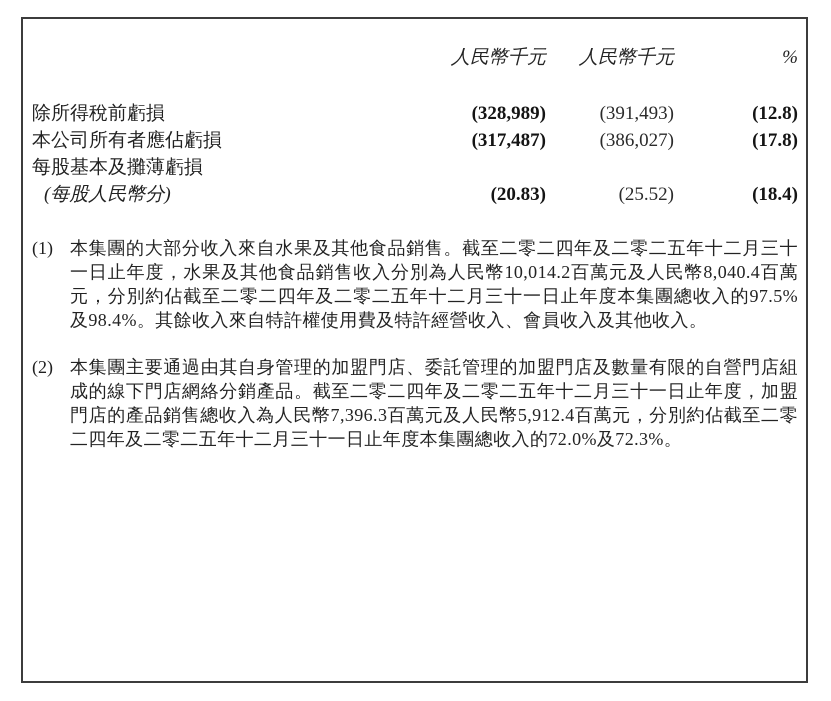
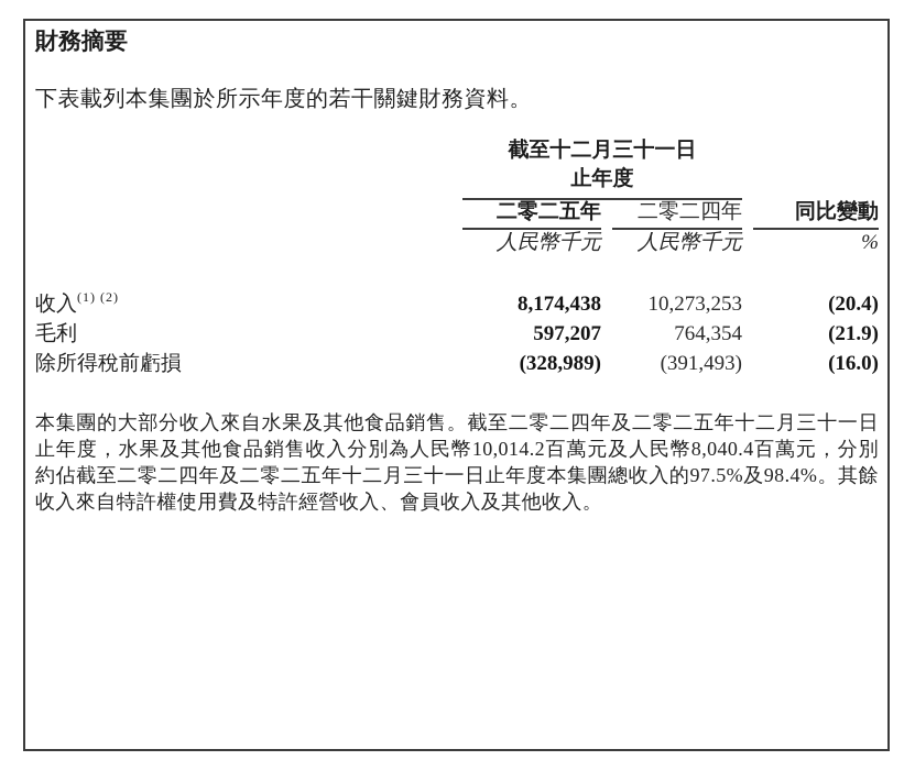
+ 財務摘要
+ 下表載列本集團於所示年度的若干關鍵財務資料。
+ 	截至十二月三十一日 止年度
+ 	二零二五年	二零二四年	同比變動
  	人民幣千元	人民幣千元	%
+ 收入(1) (2)	8,174,438	10,273,253	(20.4)
+ 毛利	597,207	764,354	(21.9)
- 除所得稅前虧損	(328,989)	(391,493)	(12.8)
+ 除所得稅前虧損	(328,989)	(391,493)	(16.0)
- 本公司所有者應佔虧損	(317,487)	(386,027)	(17.8)
- 每股基本及攤薄虧損
- (每股人民幣分)	(20.83)	(25.52)	(18.4)
- (1)
  本集團的大部分收入來自水果及其他食品銷售。截至二零二四年及二零二五年十二月三十一日止年度，水果及其他食品銷售收入分別為人民幣10,014.2百萬元及人民幣8,040.4百萬元，分別約佔截至二零二四年及二零二五年十二月三十一日止年度本集團總收入的97.5%及98.4%。其餘收入來自特許權使用費及特許經營收入、會員收入及其他收入。
- (2)
- 本集團主要通過由其自身管理的加盟門店、委託管理的加盟門店及數量有限的自營門店組成的線下門店網絡分銷產品。截至二零二四年及二零二五年十二月三十一日止年度，加盟門店的產品銷售總收入為人民幣7,396.3百萬元及人民幣5,912.4百萬元，分別約佔截至二零二四年及二零二五年十二月三十一日止年度本集團總收入的72.0%及72.3%。
